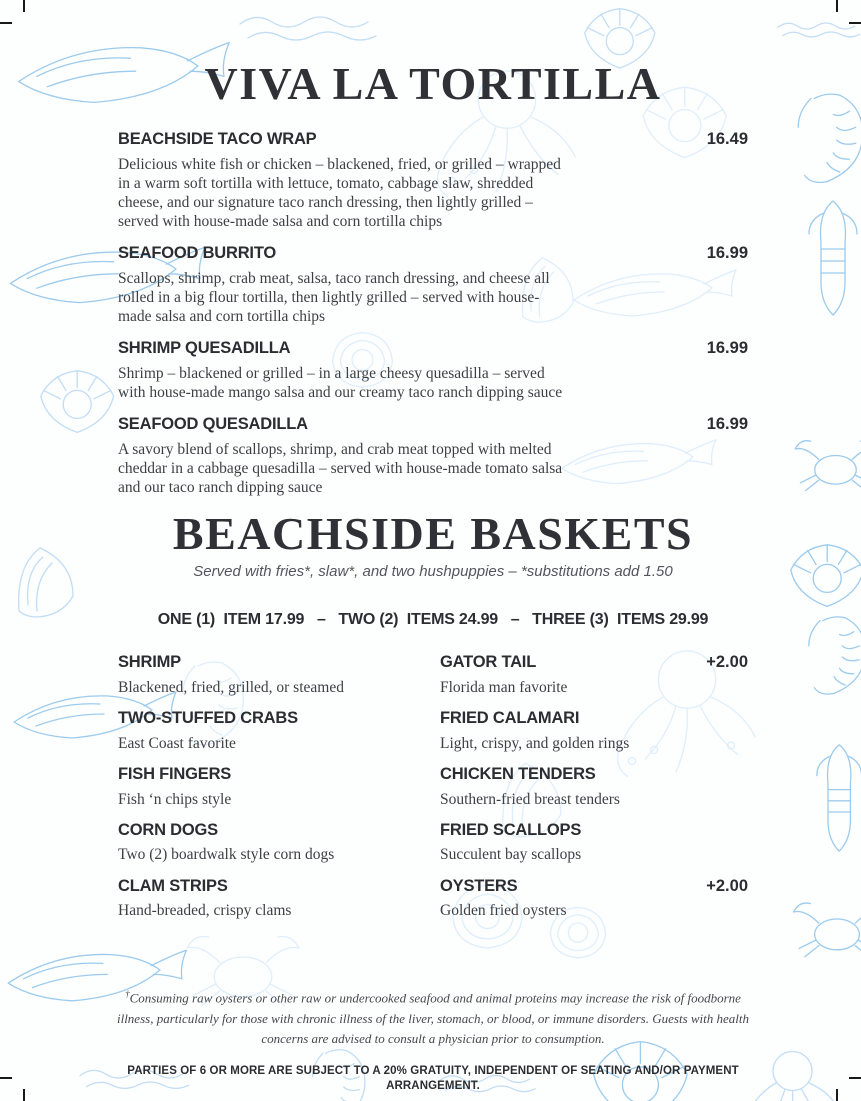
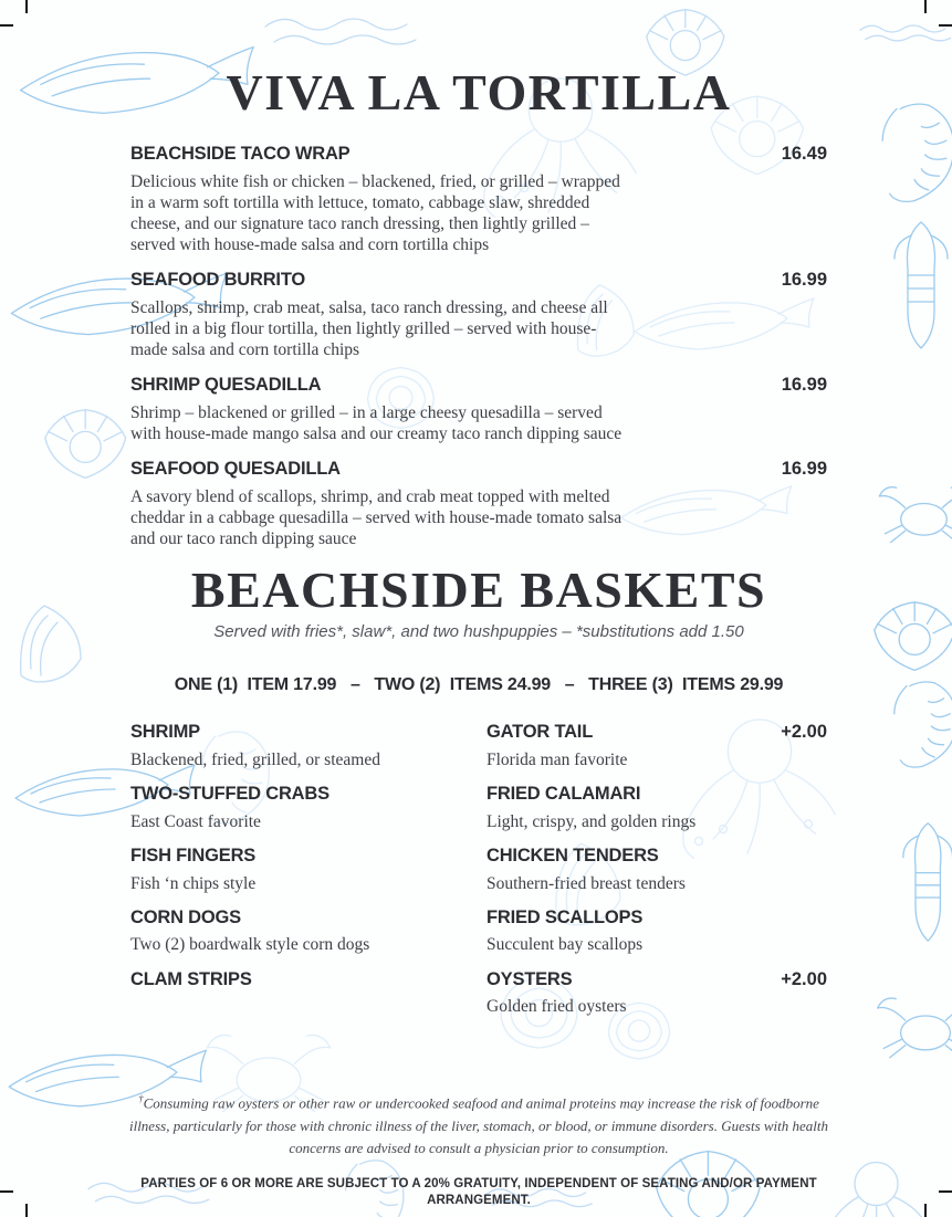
  VIVA LA TORTILLA
  BEACHSIDE TACO WRAP
  16.49
  Delicious white fish or chicken – blackened, fried, or grilled – wrapped in a warm soft tortilla with lettuce, tomato, cabbage slaw, shredded cheese, and our signature taco ranch dressing, then lightly grilled – served with house-made salsa and corn tortilla chips
  SEAFOOD BURRITO
  16.99
  Scallops, shrimp, crab meat, salsa, taco ranch dressing, and cheese all rolled in a big flour tortilla, then lightly grilled – served with house-made salsa and corn tortilla chips
  SHRIMP QUESADILLA
  16.99
  Shrimp – blackened or grilled – in a large cheesy quesadilla – served with house-made mango salsa and our creamy taco ranch dipping sauce
  SEAFOOD QUESADILLA
  16.99
  A savory blend of scallops, shrimp, and crab meat topped with melted cheddar in a cabbage quesadilla – served with house-made tomato salsa and our taco ranch dipping sauce
  BEACHSIDE BASKETS
  Served with fries*, slaw*, and two hushpuppies – *substitutions add 1.50
  ONE (1) ITEM 17.99 – TWO (2) ITEMS 24.99 – THREE (3) ITEMS 29.99
  SHRIMP
  Blackened, fried, grilled, or steamed
  TWO-STUFFED CRABS
  East Coast favorite
  FISH FINGERS
  Fish ‘n chips style
  CORN DOGS
  Two (2) boardwalk style corn dogs
  CLAM STRIPS
- Hand-breaded, crispy clams
  GATOR TAIL
  +2.00
  Florida man favorite
  FRIED CALAMARI
  Light, crispy, and golden rings
  CHICKEN TENDERS
  Southern-fried breast tenders
  FRIED SCALLOPS
  Succulent bay scallops
  OYSTERS
  +2.00
  Golden fried oysters
  †Consuming raw oysters or other raw or undercooked seafood and animal proteins may increase the risk of foodborne illness, particularly for those with chronic illness of the liver, stomach, or blood, or immune disorders. Guests with health concerns are advised to consult a physician prior to consumption.
  PARTIES OF 6 OR MORE ARE SUBJECT TO A 20% GRATUITY, INDEPENDENT OF SEATING AND/OR PAYMENT ARRANGEMENT.
